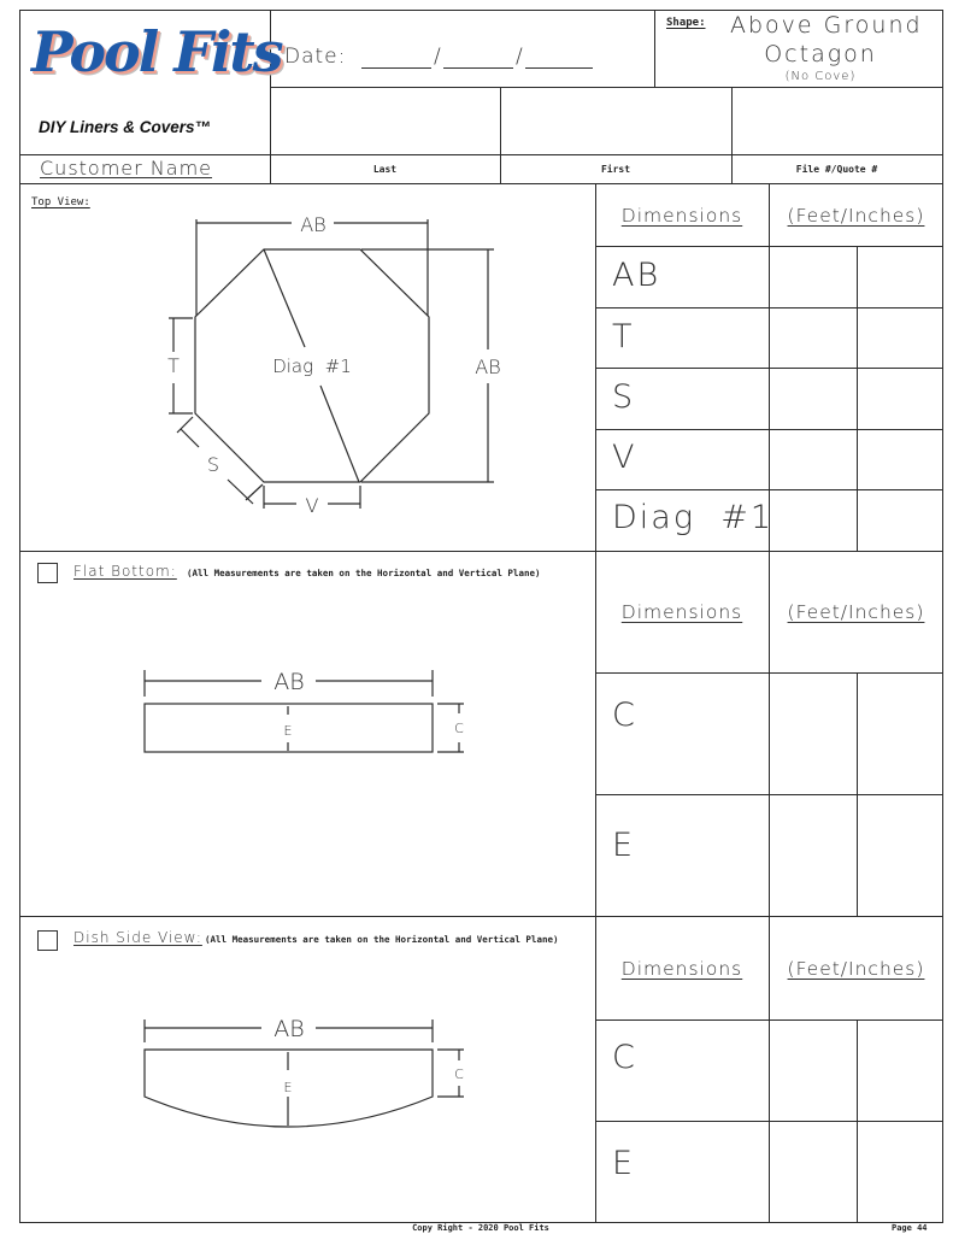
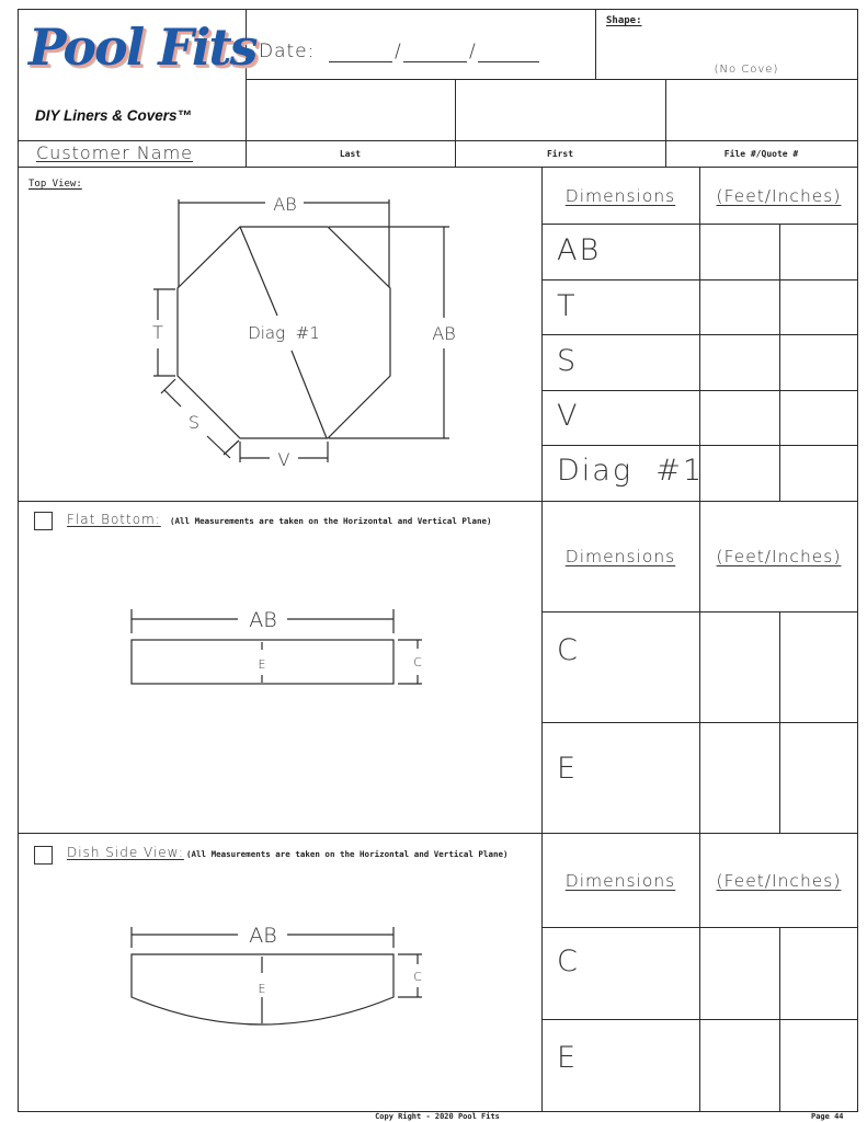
  Pool Fits
  DIY Liners & Covers™
  Date:
  /
  /
  Shape:
- Above Ground
- Octagon
  (No Cove)
  Customer Name
  Last
  First
  File #/Quote #
  Top View:
  AB
  AB
  T
  S
  V
  Diag #1
  Dimensions
  (Feet/Inches)
  AB
  T
  S
  V
  Diag #1
  Flat Bottom:
  (All Measurements are taken on the Horizontal and Vertical Plane)
  AB
  C
  E
  Dimensions
  (Feet/Inches)
  C
  E
  Dish Side View:
  (All Measurements are taken on the Horizontal and Vertical Plane)
  AB
  C
  E
  Dimensions
  (Feet/Inches)
  C
  E
  Copy Right - 2020 Pool Fits
  Page 44
